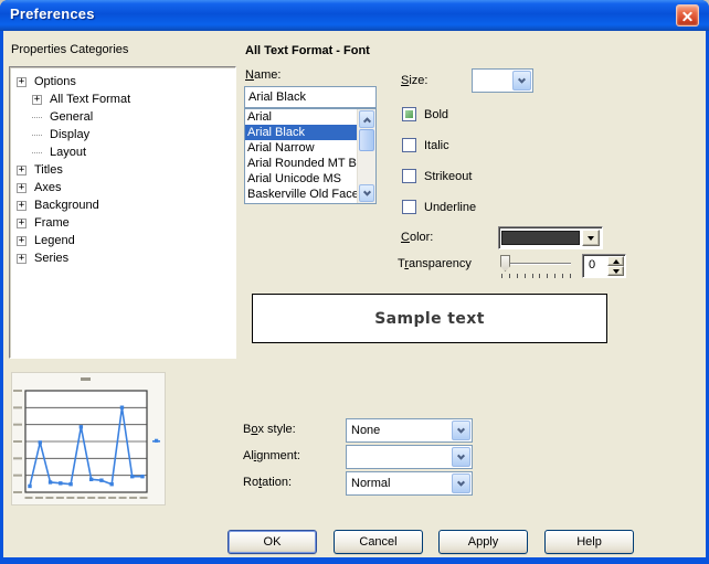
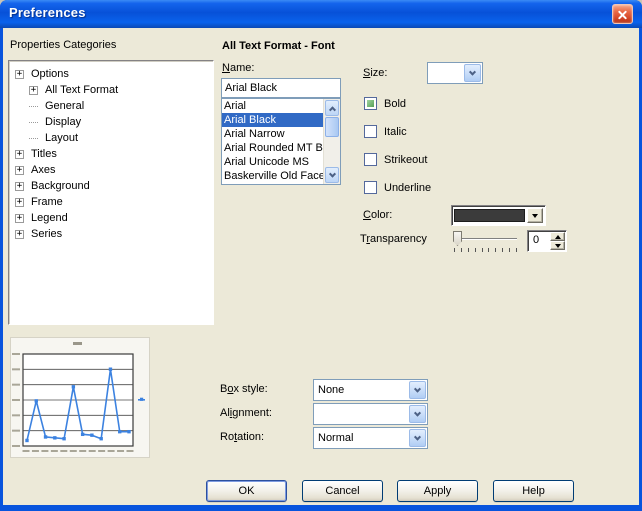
  Preferences
  Properties Categories
  +
  Options
  +
  All Text Format
  General
  Display
  Layout
  +
  Titles
  +
  Axes
  +
  Background
  +
  Frame
  +
  Legend
  +
  Series
  All Text Format - Font
  Name:
  Arial Black
  Arial
  Arial Black
  Arial Narrow
  Arial Rounded MT B
  Arial Unicode MS
  Baskerville Old Face
  Size:
  Bold
  Italic
  Strikeout
  Underline
  Color:
  Transparency
  0
- Sample text
  Box style:
  None
  Alignment:
  Rotation:
  Normal
  OK
  Cancel
  Apply
  Help
